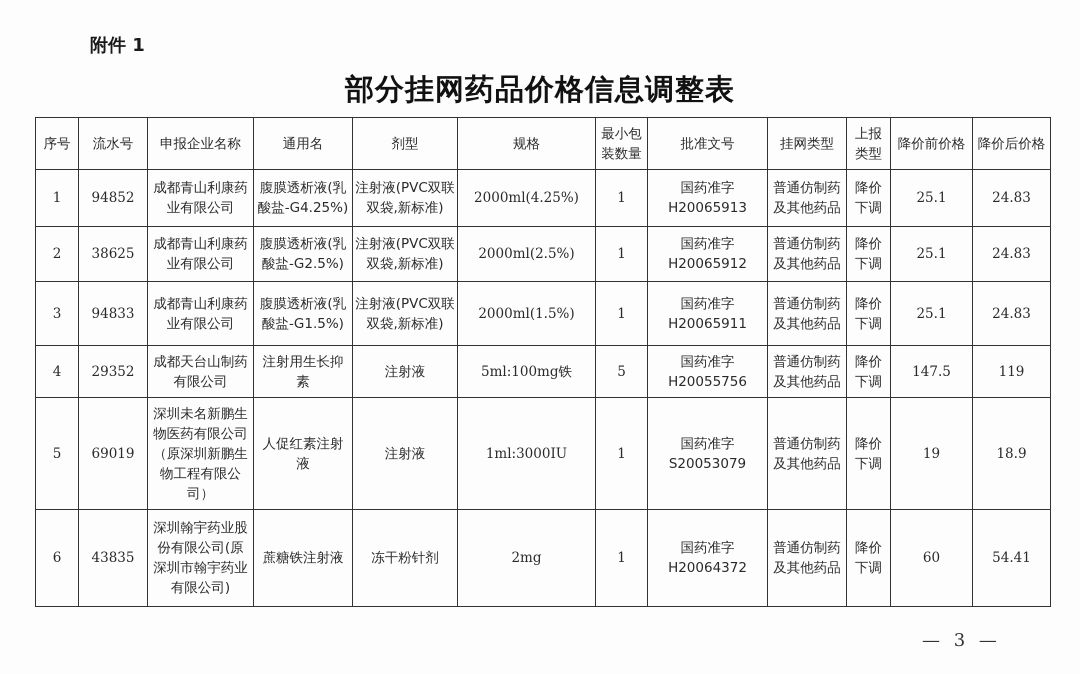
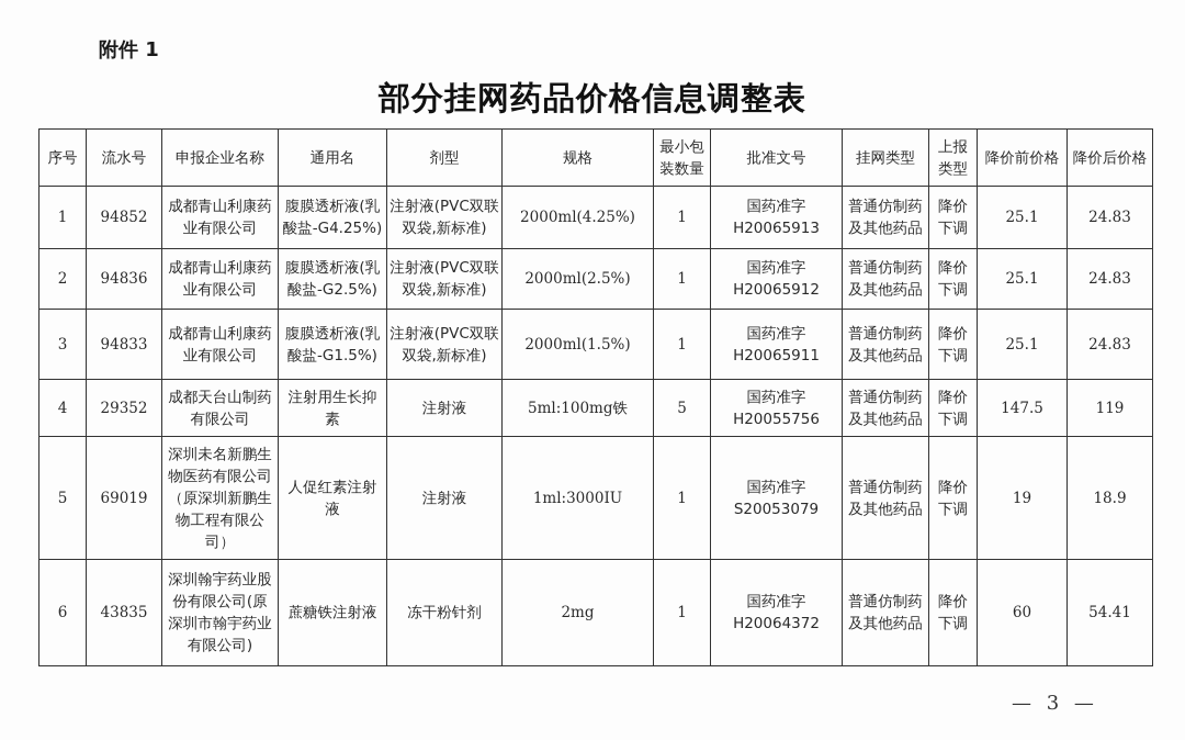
  附件 1
  部分挂网药品价格信息调整表
  序号	流水号	申报企业名称	通用名	剂型	规格	最小包装数量	批准文号	挂网类型	上报类型	降价前价格	降价后价格
  1	94852	成都青山利康药业有限公司	腹膜透析液(乳酸盐-G4.25%)	注射液(PVC双联双袋,新标准)	2000ml(4.25%)	1	国药准字H20065913	普通仿制药及其他药品	降价下调	25.1	24.83
- 2	38625	成都青山利康药业有限公司	腹膜透析液(乳酸盐-G2.5%)	注射液(PVC双联双袋,新标准)	2000ml(2.5%)	1	国药准字H20065912	普通仿制药及其他药品	降价下调	25.1	24.83
+ 2	94836	成都青山利康药业有限公司	腹膜透析液(乳酸盐-G2.5%)	注射液(PVC双联双袋,新标准)	2000ml(2.5%)	1	国药准字H20065912	普通仿制药及其他药品	降价下调	25.1	24.83
  3	94833	成都青山利康药业有限公司	腹膜透析液(乳酸盐-G1.5%)	注射液(PVC双联双袋,新标准)	2000ml(1.5%)	1	国药准字H20065911	普通仿制药及其他药品	降价下调	25.1	24.83
  4	29352	成都天台山制药有限公司	注射用生长抑素	注射液	5ml:100mg铁	5	国药准字H20055756	普通仿制药及其他药品	降价下调	147.5	119
  5	69019	深圳未名新鹏生物医药有限公司（原深圳新鹏生物工程有限公司）	人促红素注射液	注射液	1ml:3000IU	1	国药准字S20053079	普通仿制药及其他药品	降价下调	19	18.9
  6	43835	深圳翰宇药业股份有限公司(原深圳市翰宇药业有限公司)	蔗糖铁注射液	冻干粉针剂	2mg	1	国药准字H20064372	普通仿制药及其他药品	降价下调	60	54.41
  — 3 —
